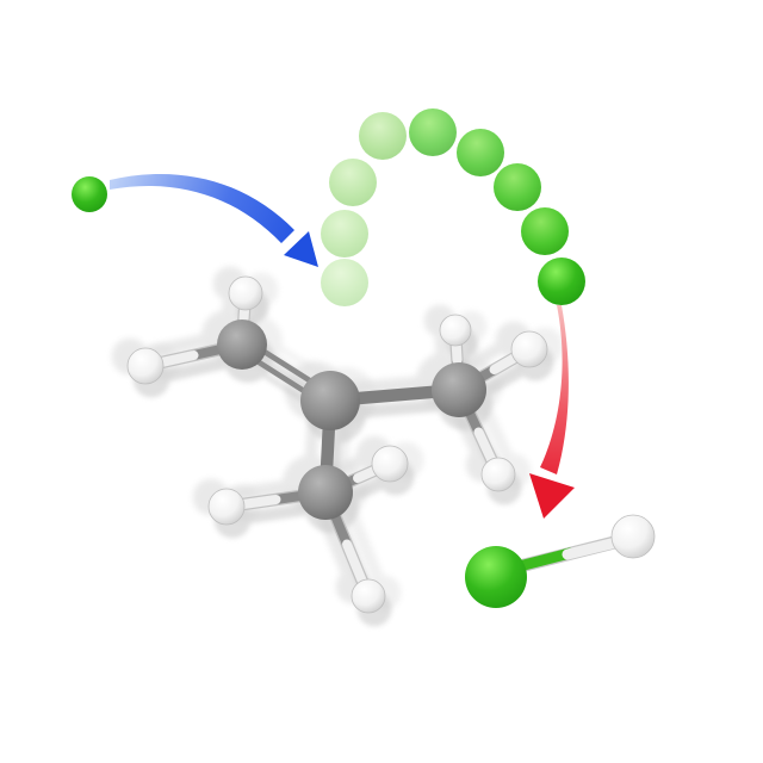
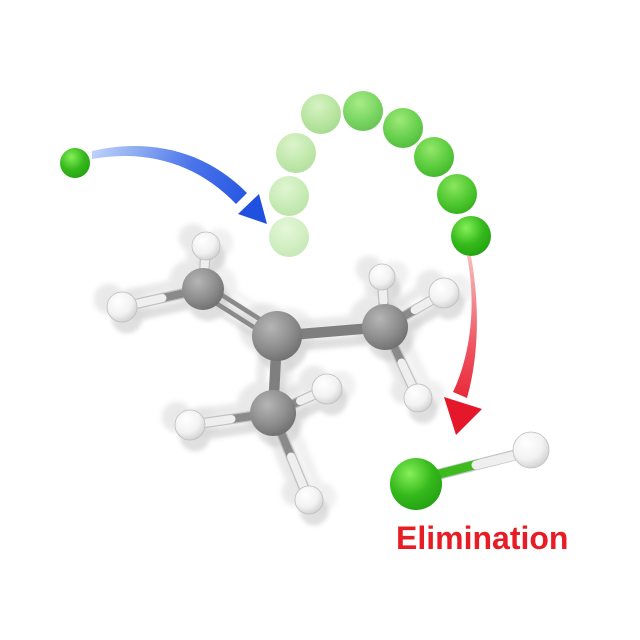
+ Elimination
